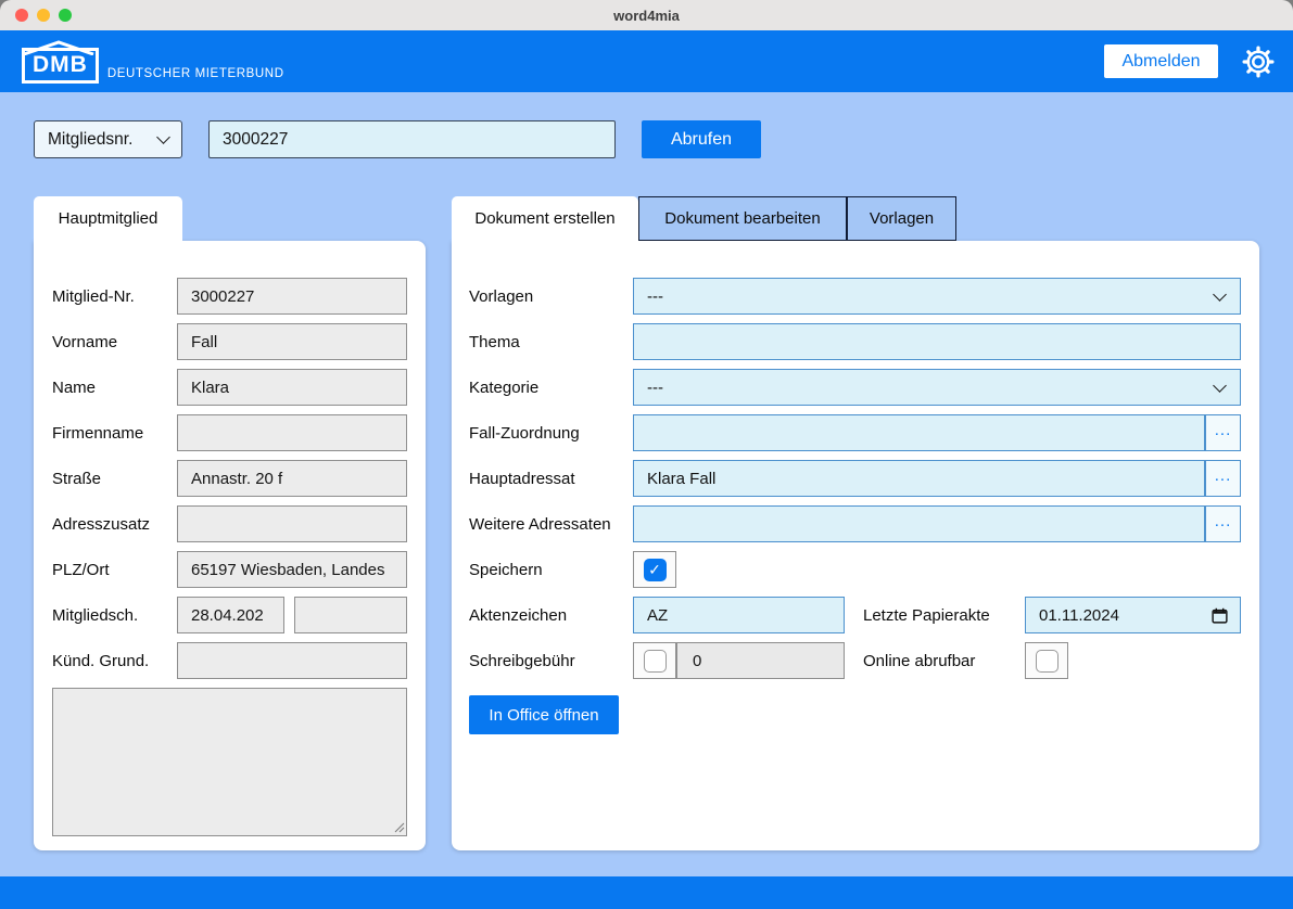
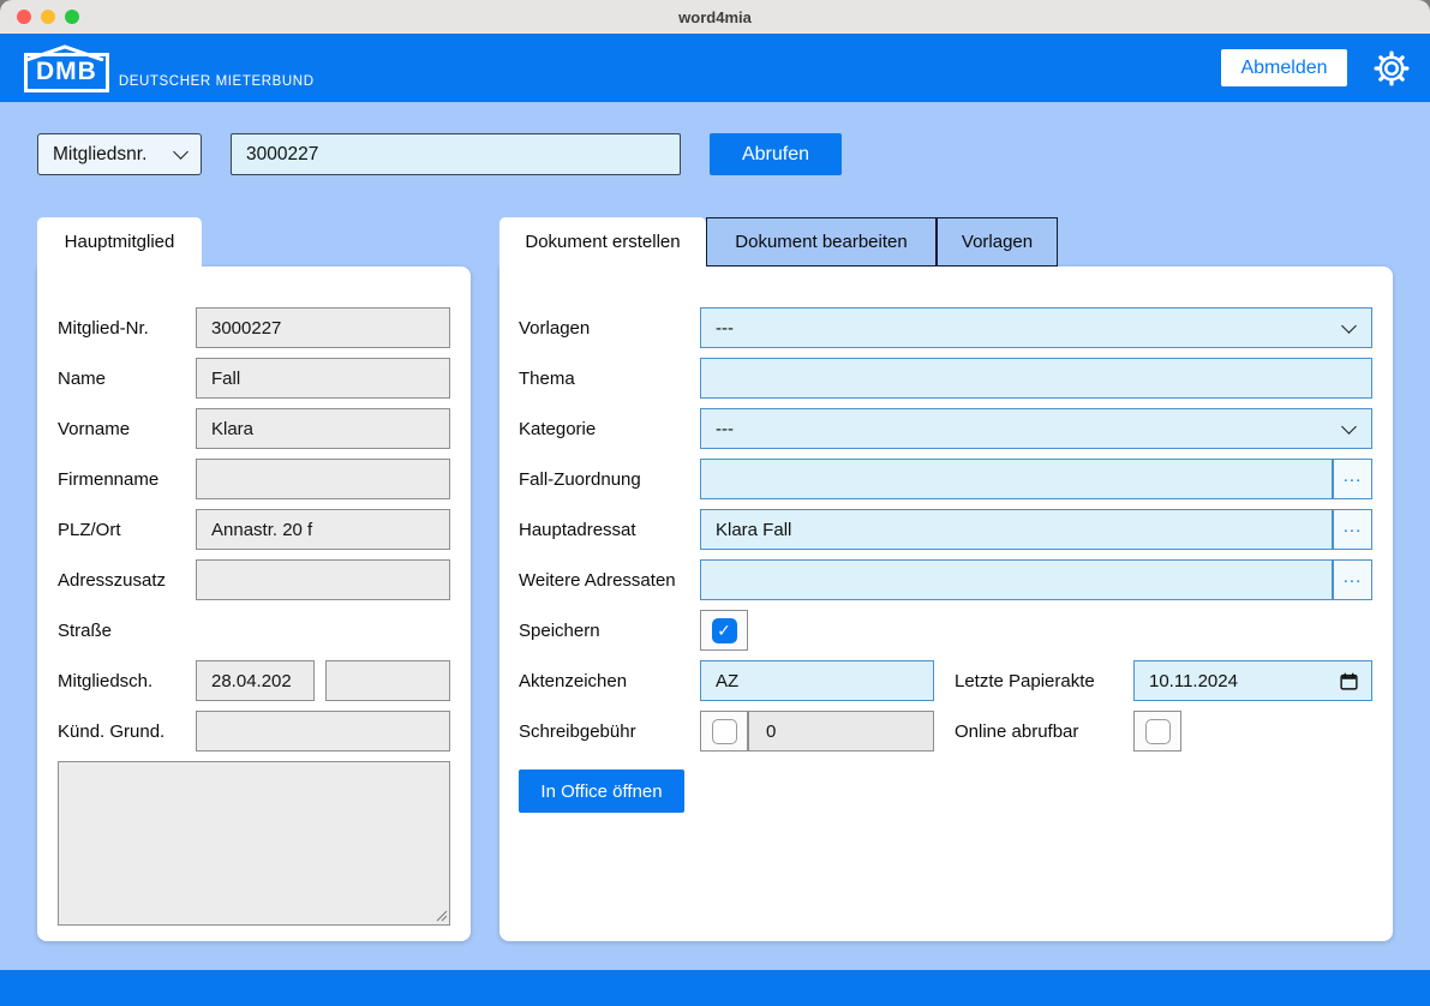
  word4mia
  DMB
  DEUTSCHER MIETERBUND
  Abmelden
  Mitgliedsnr.
  3000227
  Abrufen
  Hauptmitglied
  Mitglied-Nr.
  3000227
- Vorname
+ Name
  Fall
- Name
+ Vorname
  Klara
  Firmenname
- Straße
+ PLZ/Ort
  Annastr. 20 f
  Adresszusatz
- PLZ/Ort
+ Straße
- 65197 Wiesbaden, Landes
  Mitgliedsch.
  28.04.202
  Künd. Grund.
  Dokument erstellen
  Dokument bearbeiten
  Vorlagen
  Vorlagen
  ---
  Thema
  Kategorie
  ---
  Fall-Zuordnung
  ...
  Hauptadressat
  Klara Fall
  ...
  Weitere Adressaten
  ...
  Speichern
  ✓
  Aktenzeichen
  AZ
  Letzte Papierakte
- 01.11.2024
+ 10.11.2024
  Schreibgebühr
  0
  Online abrufbar
  In Office öffnen
